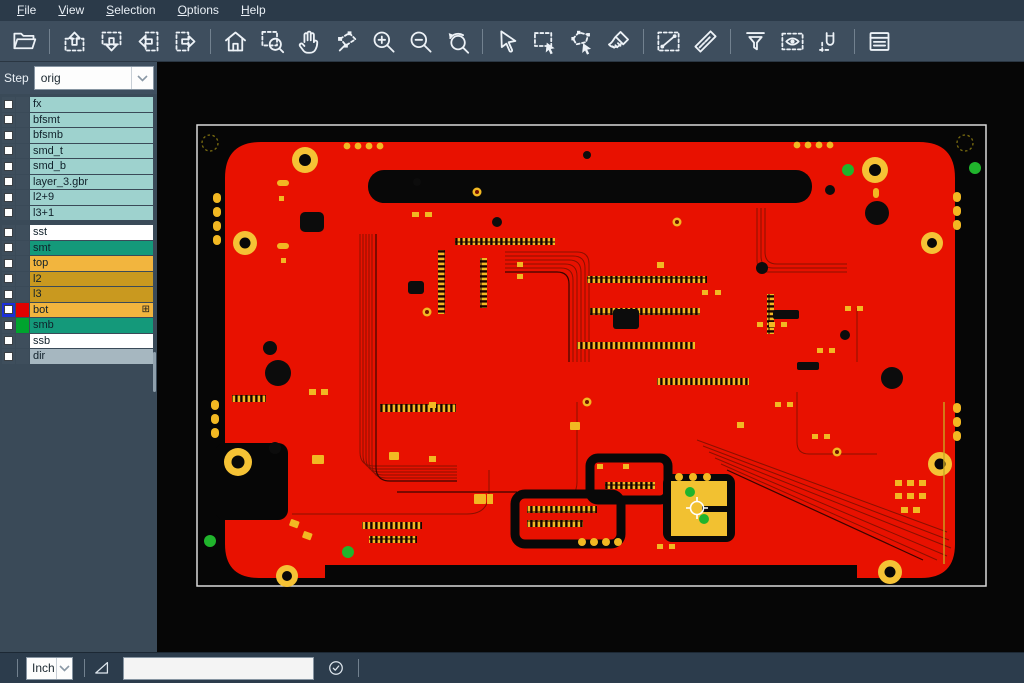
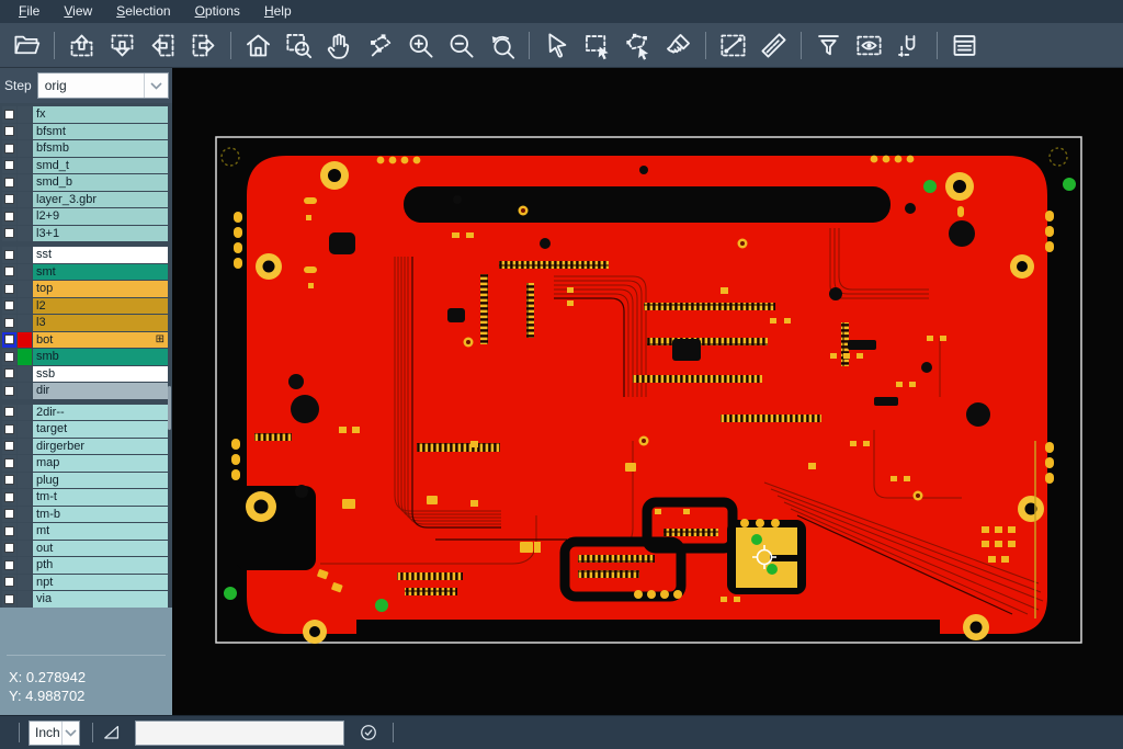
  File
  View
  Selection
  Options
  Help
  Step
  orig
  fx
  bfsmt
  bfsmb
  smd_t
  smd_b
  layer_3.gbr
  l2+9
  l3+1
  sst
  smt
  top
  l2
  l3
  bot
  ⊞
  smb
  ssb
  dir
+ 2dir--
+ target
+ dirgerber
+ map
+ plug
+ tm-t
+ tm-b
+ mt
+ out
+ pth
+ npt
+ via
+ X: 0.278942
+ Y: 4.988702
  Inch
